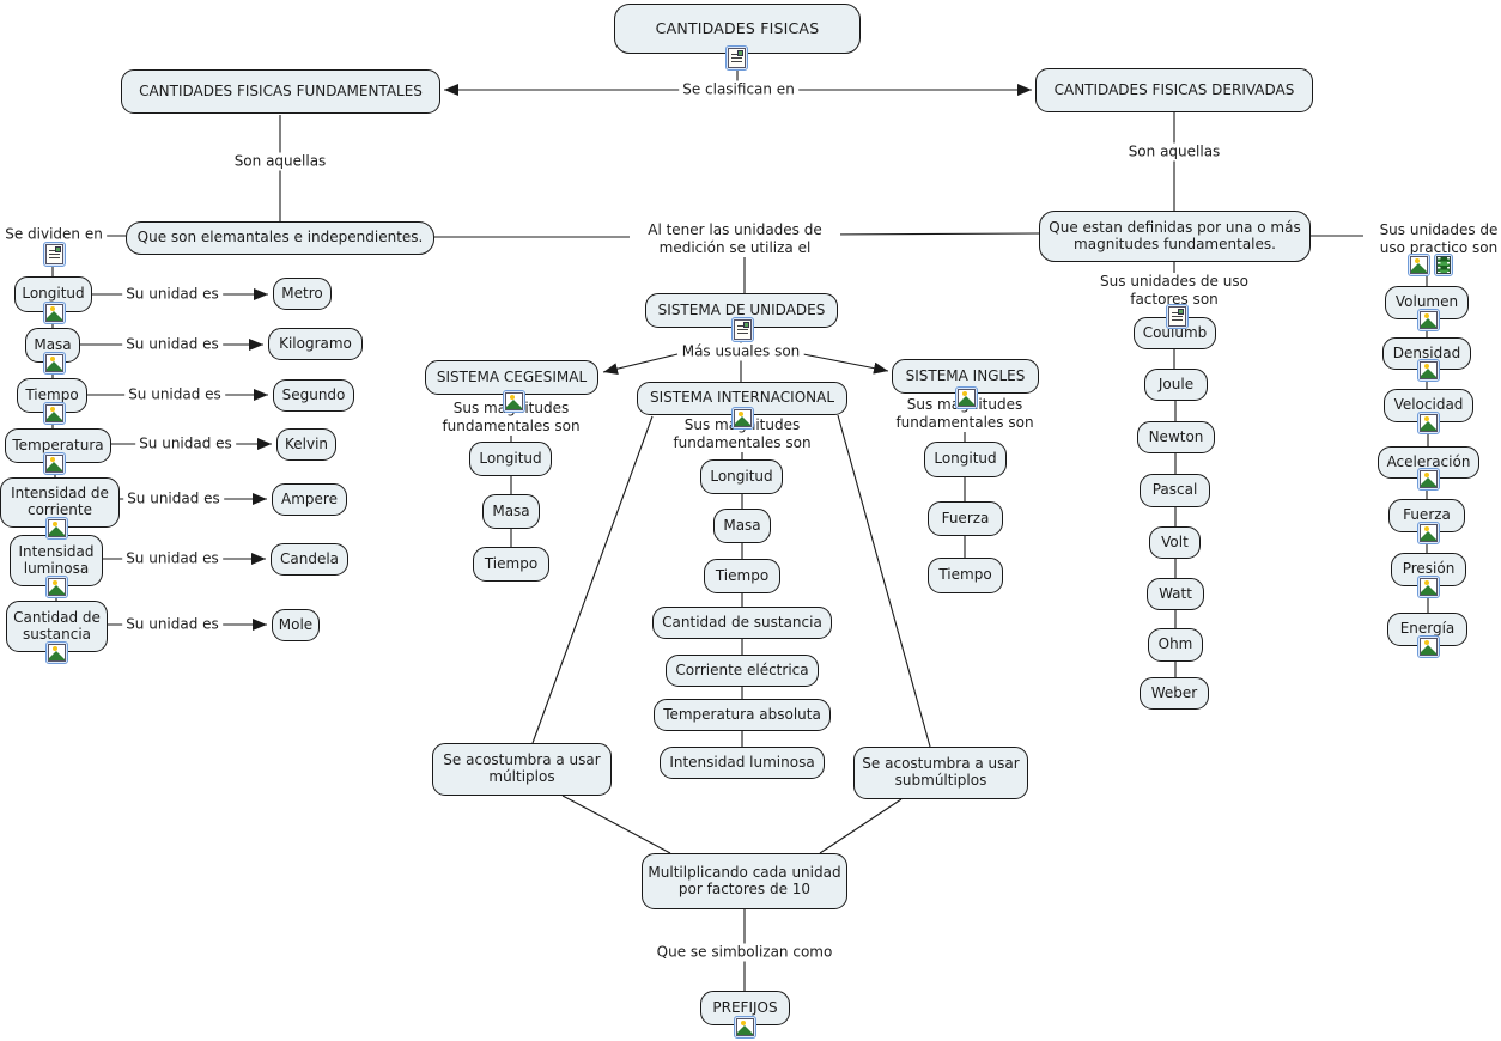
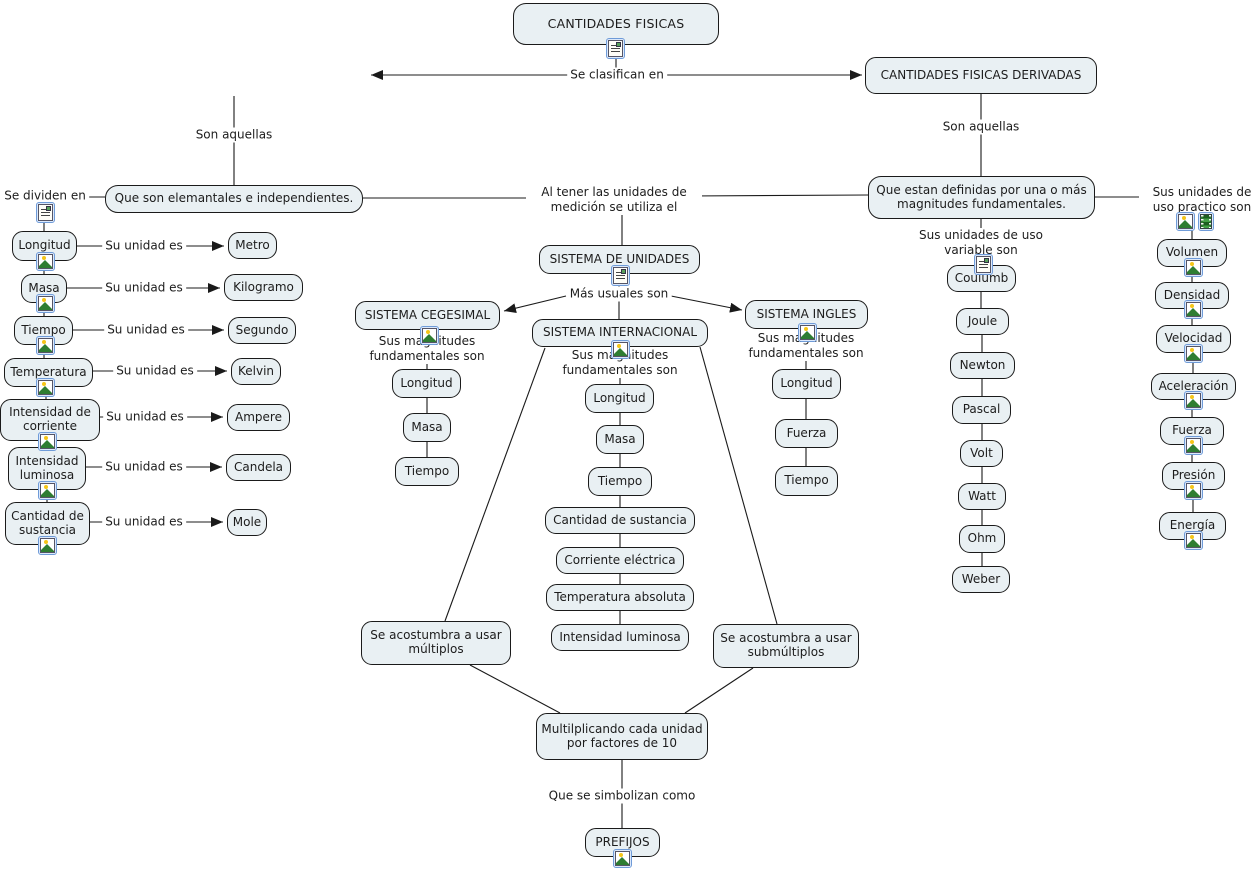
  CANTIDADES FISICAS
  Se clasifican en
- CANTIDADES FISICAS FUNDAMENTALES
  CANTIDADES FISICAS DERIVADAS
  Son aquellas
  Son aquellas
  Que son elemantales e independientes.
  Que estan definidas por una o más magnitudes fundamentales.
  Se dividen en
  Longitud
  Masa
  Tiempo
  Temperatura
  Intensidad de corriente
  Intensidad luminosa
  Cantidad de sustancia
  Su unidad es
  Su unidad es
  Su unidad es
  Su unidad es
  Su unidad es
  Su unidad es
  Su unidad es
  Metro
  Kilogramo
  Segundo
  Kelvin
  Ampere
  Candela
  Mole
  Al tener las unidades de medición se utiliza el
  SISTEMA DE UNIDADES
  Más usuales son
  SISTEMA CEGESIMAL
  SISTEMA INTERNACIONAL
  SISTEMA INGLES
  Sus mitudes fundamentales son
  Sus mitudes fundamentales son
  Sus mitudes fundamentales son
  Longitud
  Masa
  Tiempo
  Longitud
  Masa
  Tiempo
  Cantidad de sustancia
  Corriente eléctrica
  Temperatura absoluta
  Intensidad luminosa
  Longitud
  Fuerza
  Tiempo
- Sus unidades de uso factores son
+ Sus unidades de uso variable son
  Coulumb
  Joule
  Newton
  Pascal
  Volt
  Watt
  Ohm
  Weber
  Sus unidades de uso practico son
  Volumen
  Densidad
  Velocidad
  Aceleración
  Fuerza
  Presión
  Energía
  Se acostumbra a usar múltiplos
  Se acostumbra a usar submúltiplos
  Multilplicando cada unidad por factores de 10
  Que se simbolizan como
  PREFIJOS
